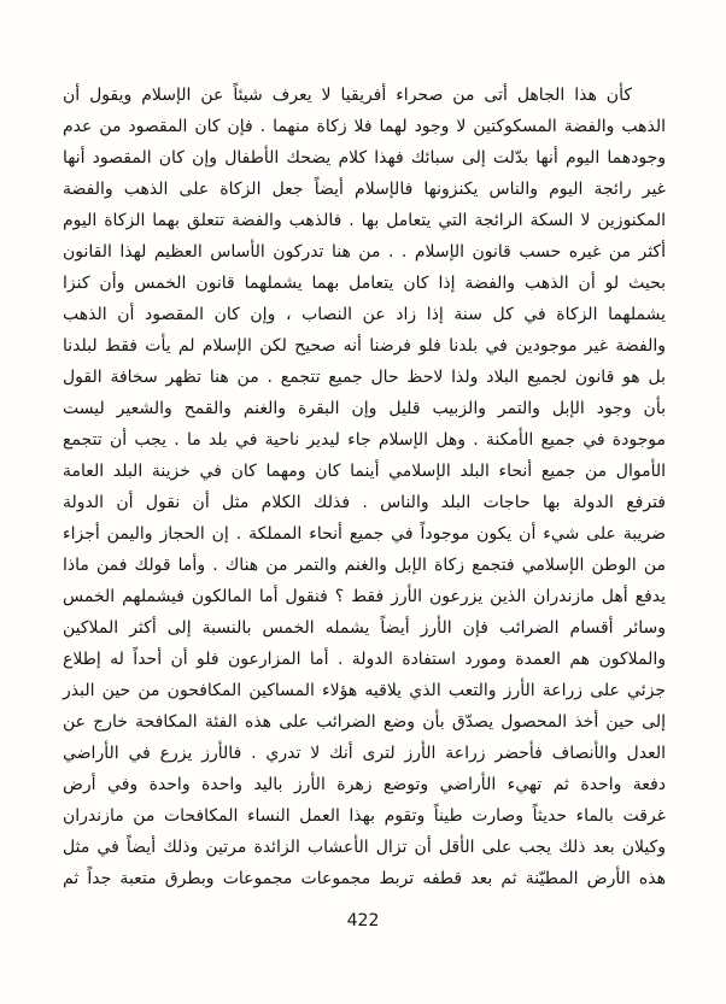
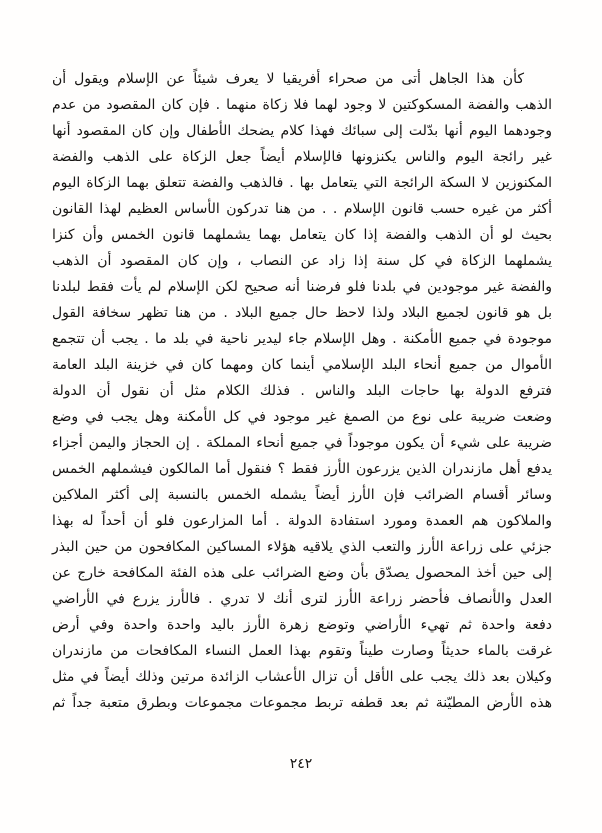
  كأن هذا الجاهل أتى من صحراء أفريقيا لا يعرف شيئاً عن الإسلام ويقول أن
  الذهب والفضة المسكوكتين لا وجود لهما فلا زكاة منهما . فإن كان المقصود من عدم
  وجودهما اليوم أنها بدّلت إلى سبائك فهذا كلام يضحك الأطفال وإن كان المقصود أنها
  غير رائجة اليوم والناس يكنزونها فالإسلام أيضاً جعل الزكاة على الذهب والفضة
  المكنوزين لا السكة الرائجة التي يتعامل بها . فالذهب والفضة تتعلق بهما الزكاة اليوم
  أكثر من غيره حسب قانون الإسلام . . من هنا تدركون الأساس العظيم لهذا القانون
  بحيث لو أن الذهب والفضة إذا كان يتعامل بهما يشملهما قانون الخمس وأن كنزا
  يشملهما الزكاة في كل سنة إذا زاد عن النصاب ، وإن كان المقصود أن الذهب
  والفضة غير موجودين في بلدنا فلو فرضنا أنه صحيح لكن الإسلام لم يأت فقط لبلدنا
- بل هو قانون لجميع البلاد ولذا لاحظ حال جميع تتجمع . من هنا تظهر سخافة القول
+ بل هو قانون لجميع البلاد ولذا لاحظ حال جميع البلاد . من هنا تظهر سخافة القول
- بأن وجود الإبل والتمر والزبيب قليل وإن البقرة والغنم والقمح والشعير ليست
  موجودة في جميع الأمكنة . وهل الإسلام جاء ليدير ناحية في بلد ما . يجب أن تتجمع
  الأموال من جميع أنحاء البلد الإسلامي أينما كان ومهما كان في خزينة البلد العامة
  فترفع الدولة بها حاجات البلد والناس . فذلك الكلام مثل أن نقول أن الدولة
+ وضعت ضريبة على نوع من الصمغ غير موجود في كل الأمكنة وهل يجب في وضع
  ضريبة على شيء أن يكون موجوداً في جميع أنحاء المملكة . إن الحجاز واليمن أجزاء
- من الوطن الإسلامي فتجمع زكاة الإبل والغنم والتمر من هناك . وأما قولك فمن ماذا
  يدفع أهل مازندران الذين يزرعون الأرز فقط ؟ فنقول أما المالكون فيشملهم الخمس
  وسائر أقسام الضرائب فإن الأرز أيضاً يشمله الخمس بالنسبة إلى أكثر الملاكين
- والملاكون هم العمدة ومورد استفادة الدولة . أما المزارعون فلو أن أحداً له إطلاع
+ والملاكون هم العمدة ومورد استفادة الدولة . أما المزارعون فلو أن أحداً له بهذا
  جزئي على زراعة الأرز والتعب الذي يلاقيه هؤلاء المساكين المكافحون من حين البذر
  إلى حين أخذ المحصول يصدّق بأن وضع الضرائب على هذه الفئة المكافحة خارج عن
  العدل والأنصاف فأحضر زراعة الأرز لترى أنك لا تدري . فالأرز يزرع في الأراضي
  دفعة واحدة ثم تهيء الأراضي وتوضع زهرة الأرز باليد واحدة واحدة وفي أرض
  غرقت بالماء حديثاً وصارت طيناً وتقوم بهذا العمل النساء المكافحات من مازندران
  وكيلان بعد ذلك يجب على الأقل أن تزال الأعشاب الزائدة مرتين وذلك أيضاً في مثل
  هذه الأرض المطيّنة ثم بعد قطفه تربط مجموعات مجموعات وبطرق متعبة جداً ثم
- 422
+ ٢٤٢
